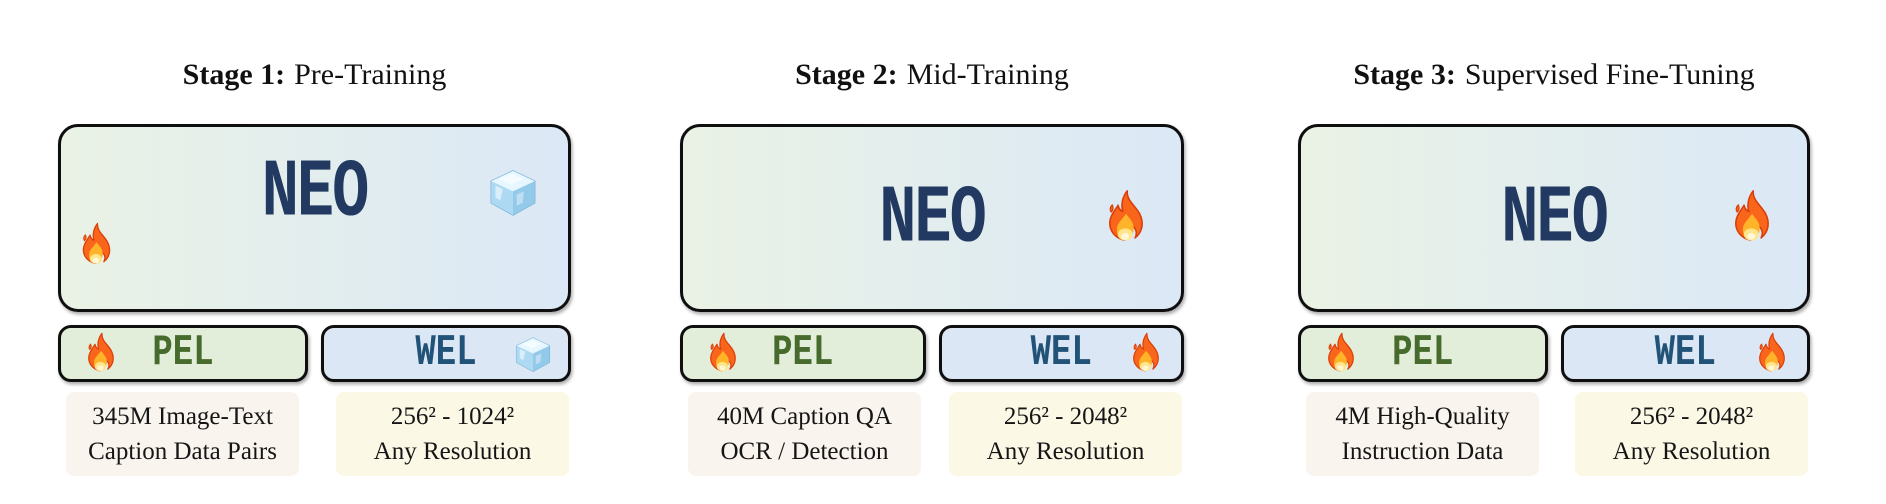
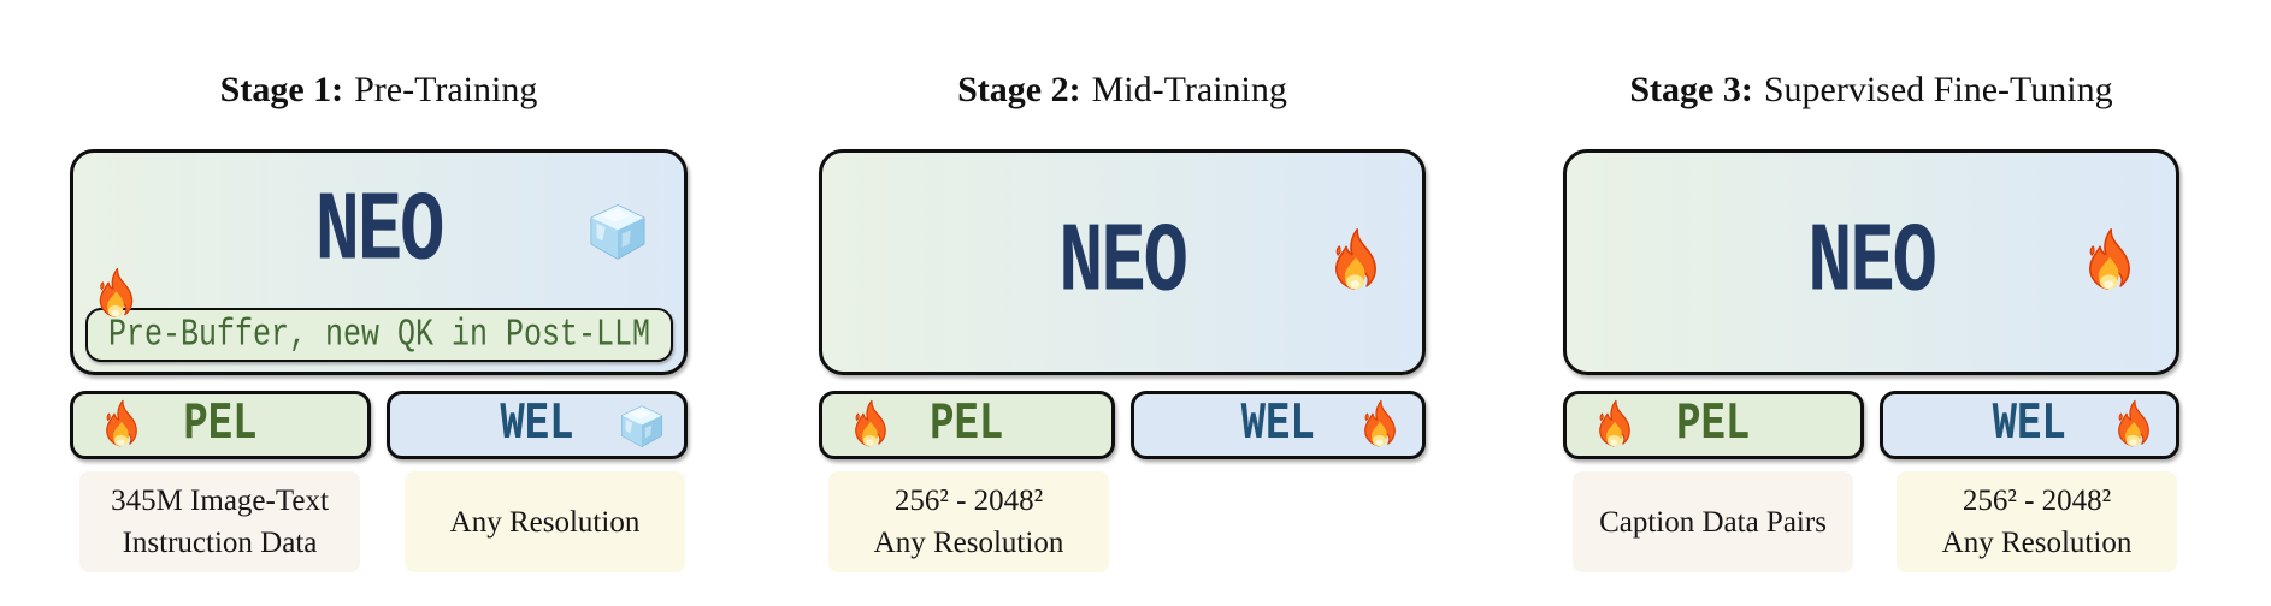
  Stage 1: Pre-Training
  NEO
+ Pre-Buffer, new QK in Post-LLM
  PEL
  WEL
  345M Image-Text
- Caption Data Pairs
+ Instruction Data
- 256² - 1024²
  Any Resolution
  Stage 2: Mid-Training
  NEO
  PEL
  WEL
- 40M Caption QA
- OCR / Detection
  256² - 2048²
  Any Resolution
  Stage 3: Supervised Fine-Tuning
  NEO
  PEL
  WEL
- 4M High-Quality
- Instruction Data
+ Caption Data Pairs
  256² - 2048²
  Any Resolution
